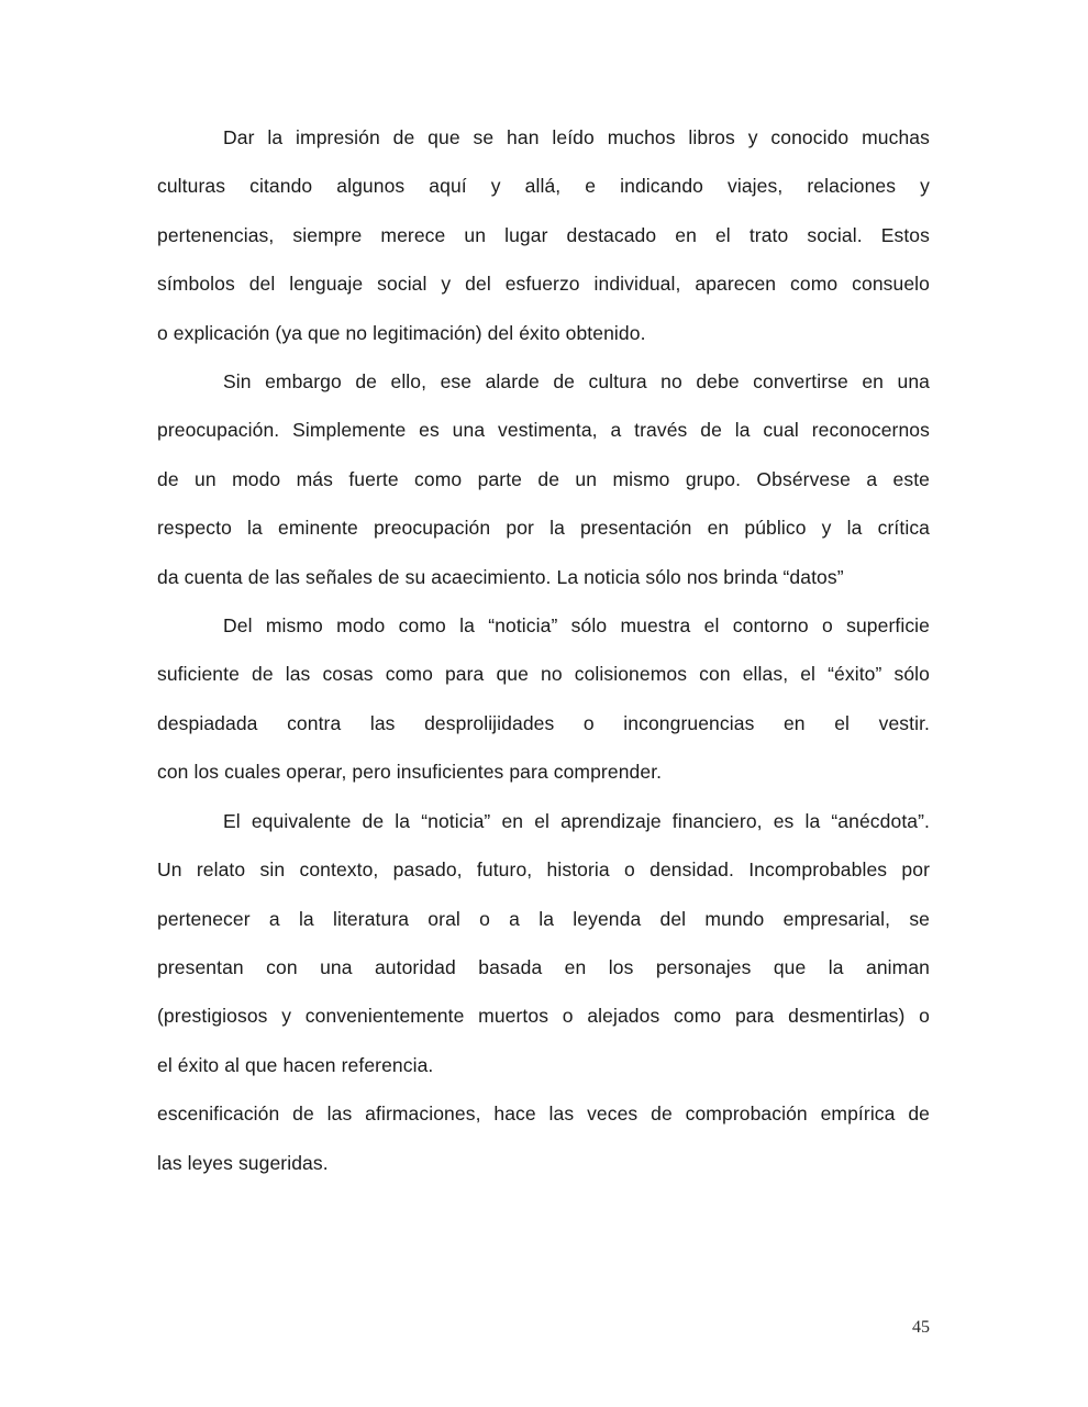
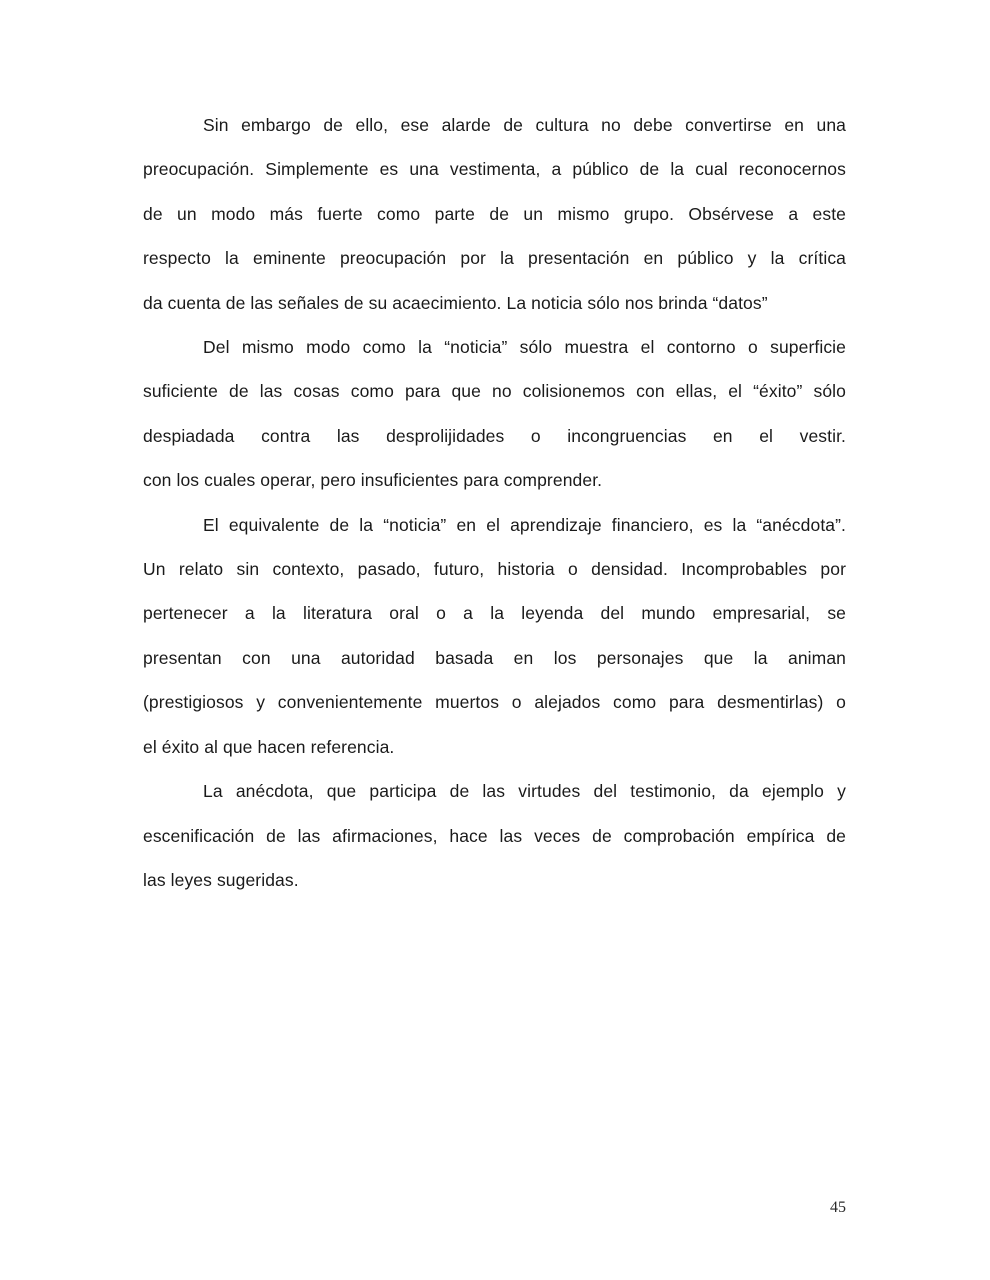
- Dar la impresión de que se han leído muchos libros y conocido muchas
- culturas citando algunos aquí y allá, e indicando viajes, relaciones y
- pertenencias, siempre merece un lugar destacado en el trato social. Estos
- símbolos del lenguaje social y del esfuerzo individual, aparecen como consuelo
- o explicación (ya que no legitimación) del éxito obtenido.
  Sin embargo de ello, ese alarde de cultura no debe convertirse en una
- preocupación. Simplemente es una vestimenta, a través de la cual reconocernos
+ preocupación. Simplemente es una vestimenta, a público de la cual reconocernos
  de un modo más fuerte como parte de un mismo grupo. Obsérvese a este
  respecto la eminente preocupación por la presentación en público y la crítica
  da cuenta de las señales de su acaecimiento. La noticia sólo nos brinda “datos”
  Del mismo modo como la “noticia” sólo muestra el contorno o superficie
  suficiente de las cosas como para que no colisionemos con ellas, el “éxito” sólo
  despiadada contra las desprolijidades o incongruencias en el vestir.
  con los cuales operar, pero insuficientes para comprender.
  El equivalente de la “noticia” en el aprendizaje financiero, es la “anécdota”.
  Un relato sin contexto, pasado, futuro, historia o densidad. Incomprobables por
  pertenecer a la literatura oral o a la leyenda del mundo empresarial, se
  presentan con una autoridad basada en los personajes que la animan
  (prestigiosos y convenientemente muertos o alejados como para desmentirlas) o
  el éxito al que hacen referencia.
+ La anécdota, que participa de las virtudes del testimonio, da ejemplo y
  escenificación de las afirmaciones, hace las veces de comprobación empírica de
  las leyes sugeridas.
  45
